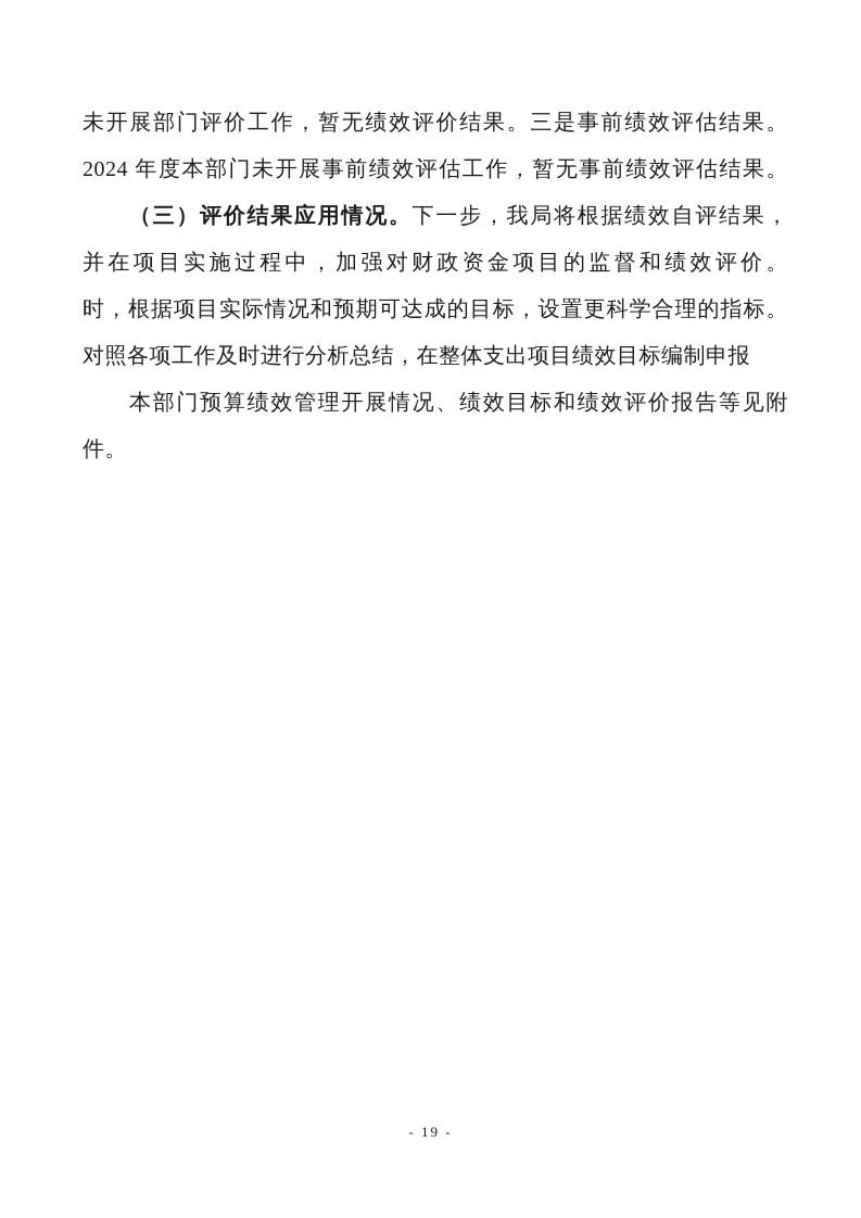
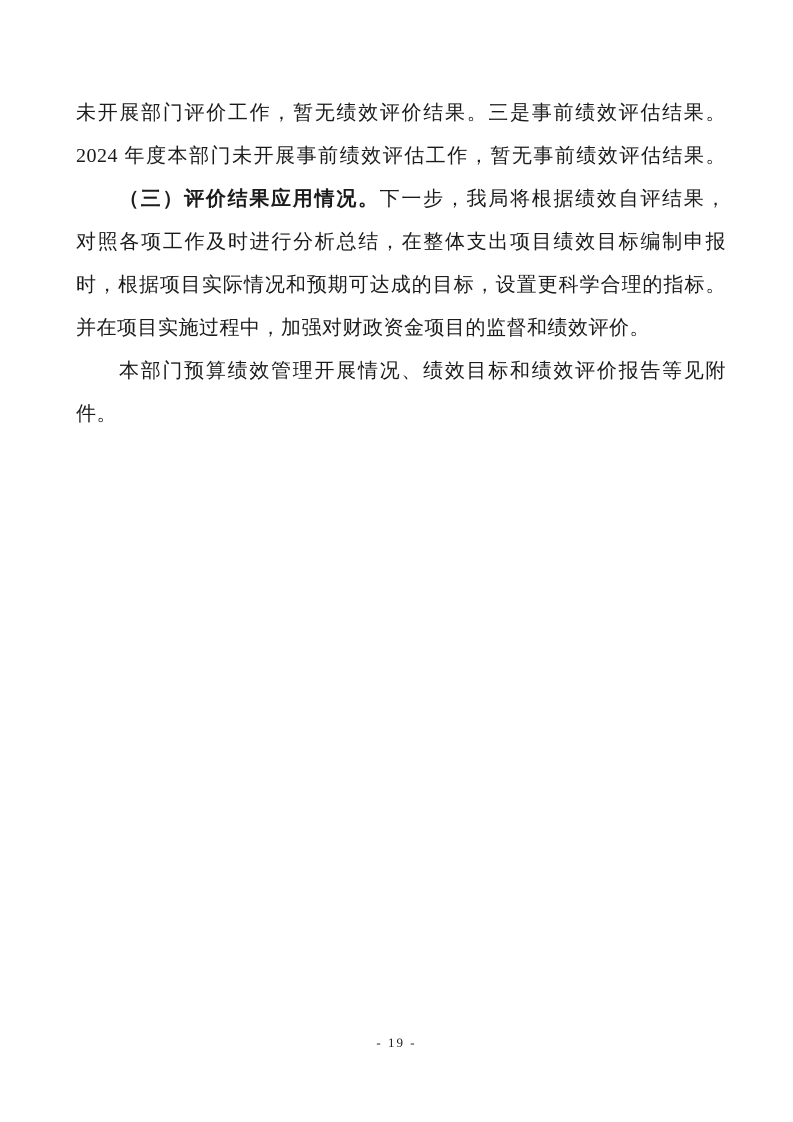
  未开展部门评价工作，暂无绩效评价结果。三是事前绩效评估结果。
  2024 年度本部门未开展事前绩效评估工作，暂无事前绩效评估结果。
  （三）评价结果应用情况。下一步，我局将根据绩效自评结果，
- 并在项目实施过程中，加强对财政资金项目的监督和绩效评价。
+ 对照各项工作及时进行分析总结，在整体支出项目绩效目标编制申报
  时，根据项目实际情况和预期可达成的目标，设置更科学合理的指标。
- 对照各项工作及时进行分析总结，在整体支出项目绩效目标编制申报
+ 并在项目实施过程中，加强对财政资金项目的监督和绩效评价。
  本部门预算绩效管理开展情况、绩效目标和绩效评价报告等见附
  件。
  - 19 -
